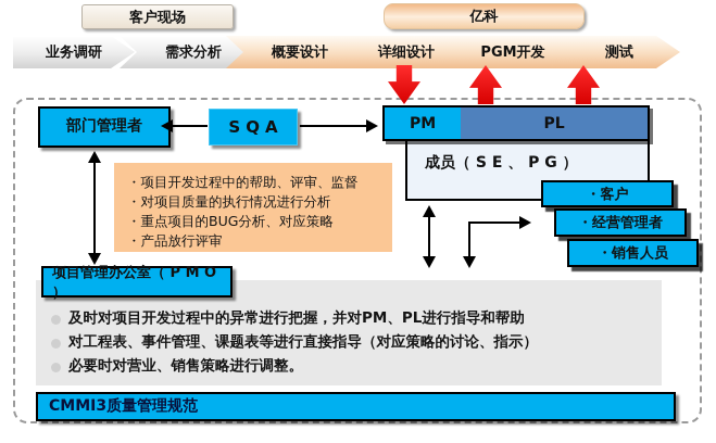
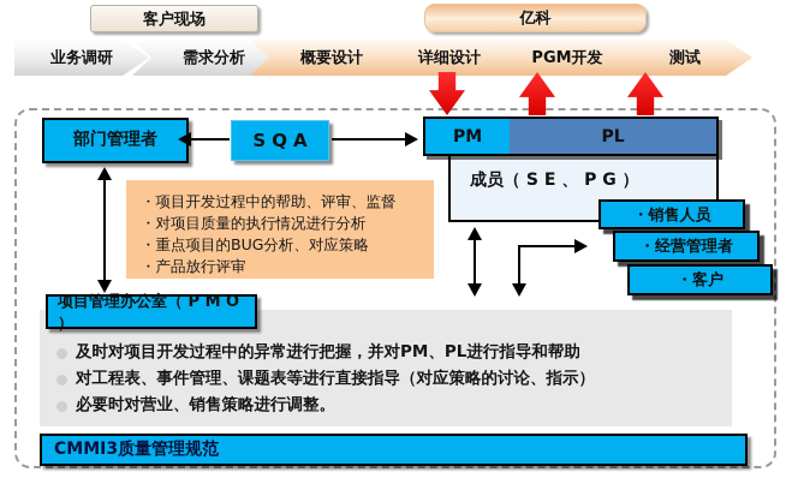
  客户现场
  亿科
  业务调研
  需求分析
  概要设计
  详细设计
  PGM开发
  测试
  部门管理者
  SQA
  PM
  PL
  成员（ S E 、 P G ）
  ・项目开发过程中的帮助、评审、监督
  ・对项目质量的执行情况进行分析
  ・重点项目的BUG分析、对应策略
  ・产品放行评审
- ・客户
+ ・销售人员
  ・经营管理者
- ・销售人员
+ ・客户
  及时对项目开发过程中的异常进行把握，并对PM、PL进行指导和帮助
  对工程表、事件管理、课题表等进行直接指导（对应策略的讨论、指示）
  必要时对营业、销售策略进行调整。
  项目管理办公室（ P M O ）
  CMMI3质量管理规范
